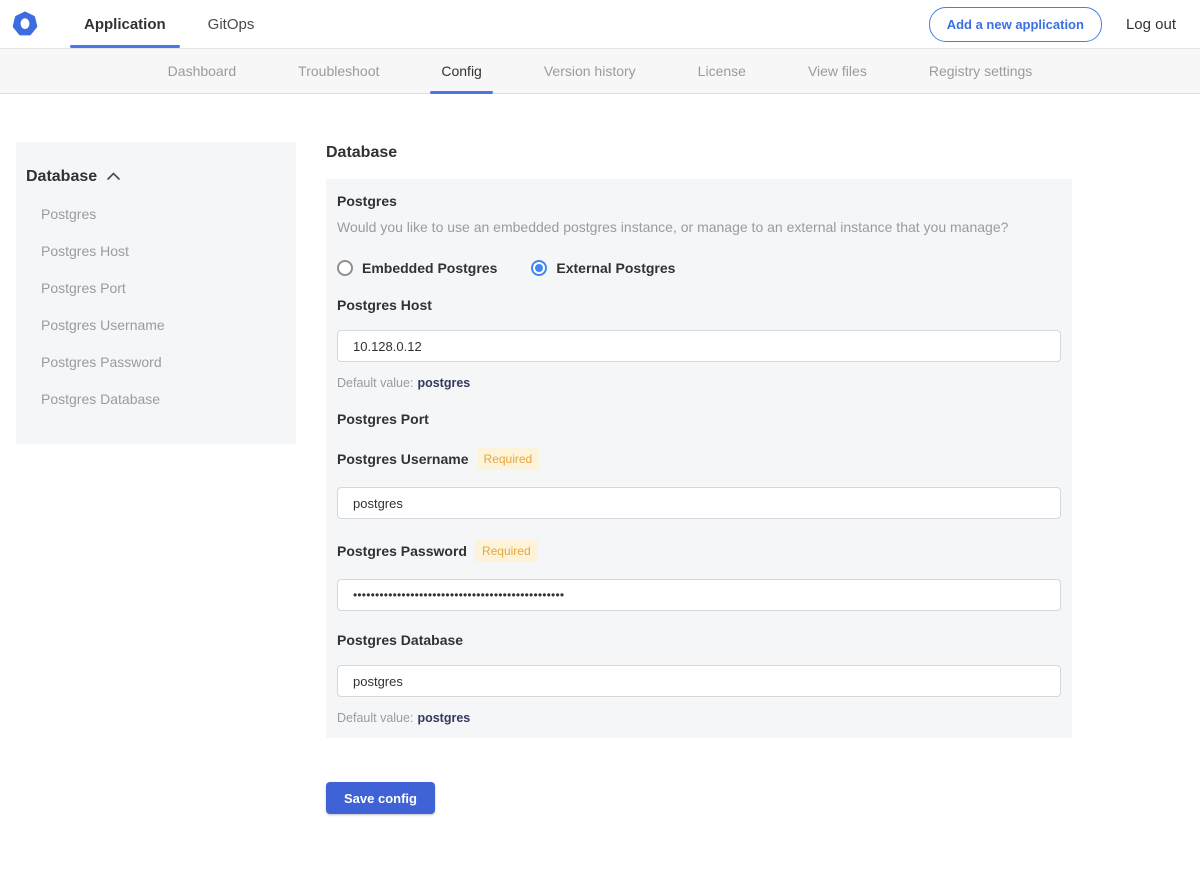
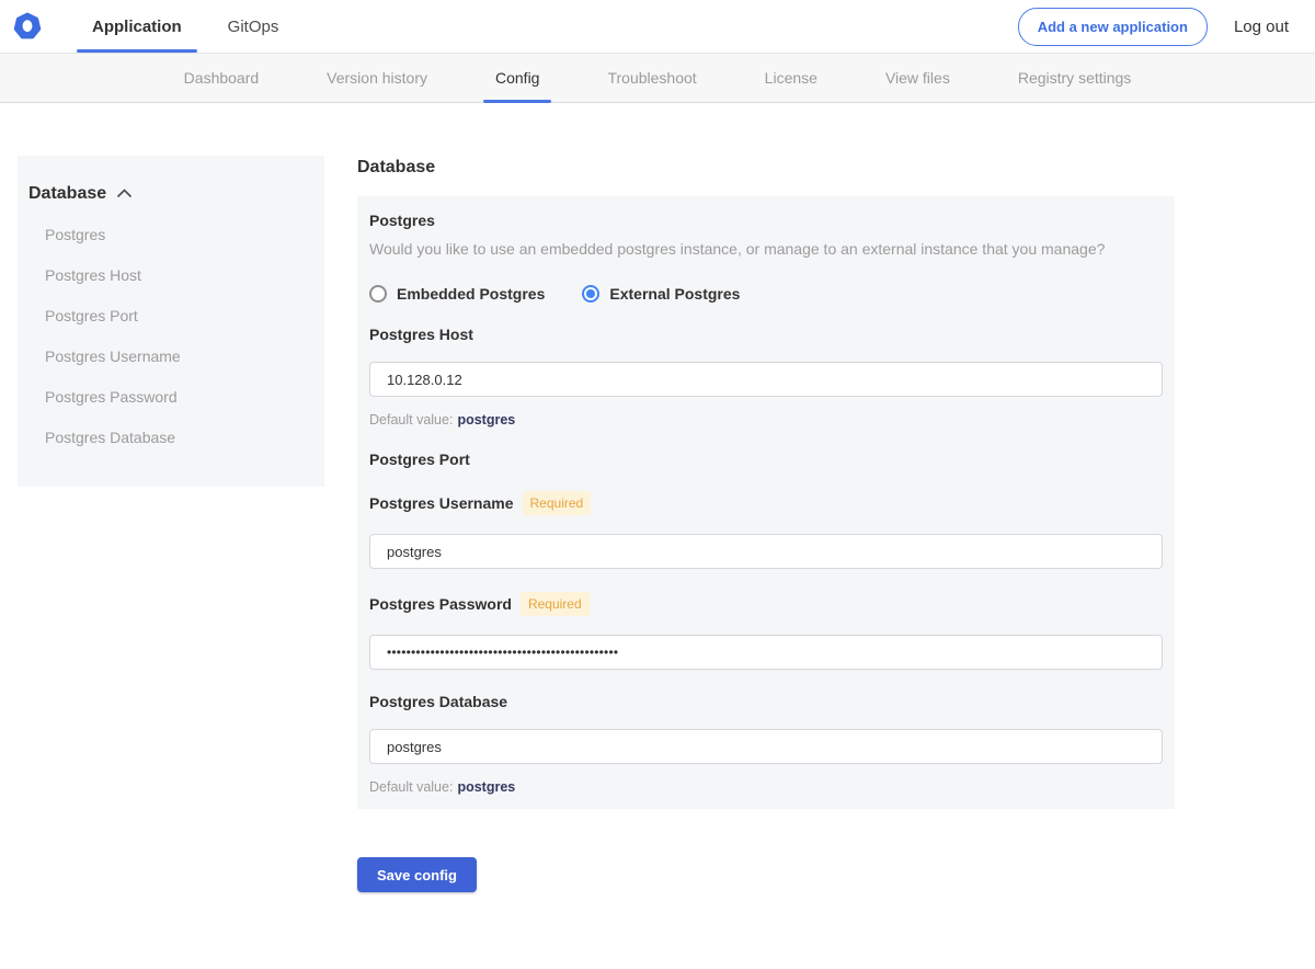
  Application
  GitOps
  Add a new application
  Log out
  Dashboard
- Troubleshoot
+ Version history
  Config
- Version history
+ Troubleshoot
  License
  View files
  Registry settings
  Database
  Postgres
  Postgres Host
  Postgres Port
  Postgres Username
  Postgres Password
  Postgres Database
  Database
  Postgres
  Would you like to use an embedded postgres instance, or manage to an external instance that you manage?
  Embedded Postgres
  External Postgres
  Postgres Host
  10.128.0.12
  Default value: postgres
  Postgres Port
  Postgres Username
  Required
  postgres
  Postgres Password
  Required
  ••••••••••••••••••••••••••••••••••••••••••••••••
  Postgres Database
  postgres
  Default value: postgres
  Save config
